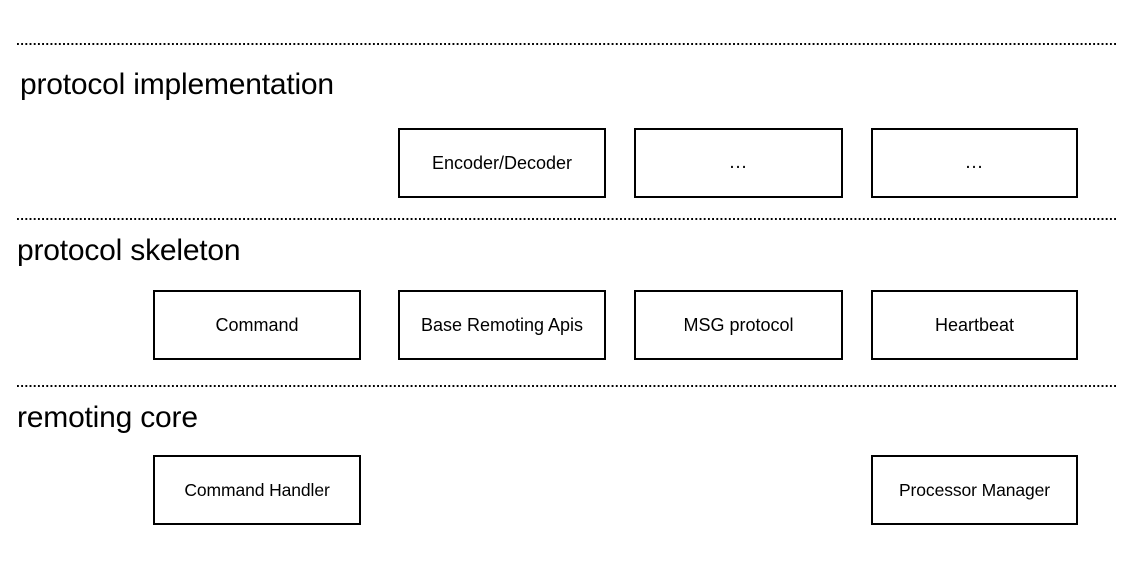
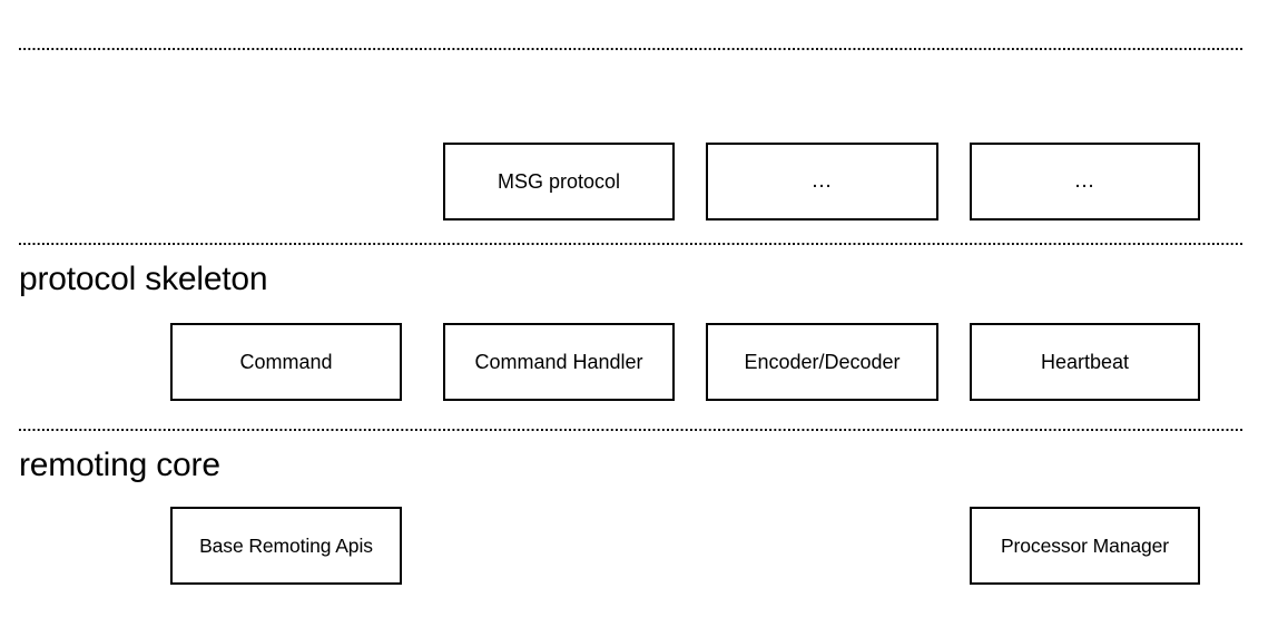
- protocol implementation
- Encoder/Decoder
+ MSG protocol
  …
  …
  protocol skeleton
  Command
- Base Remoting Apis
+ Command Handler
- MSG protocol
+ Encoder/Decoder
  Heartbeat
  remoting core
- Command Handler
+ Base Remoting Apis
  Processor Manager
